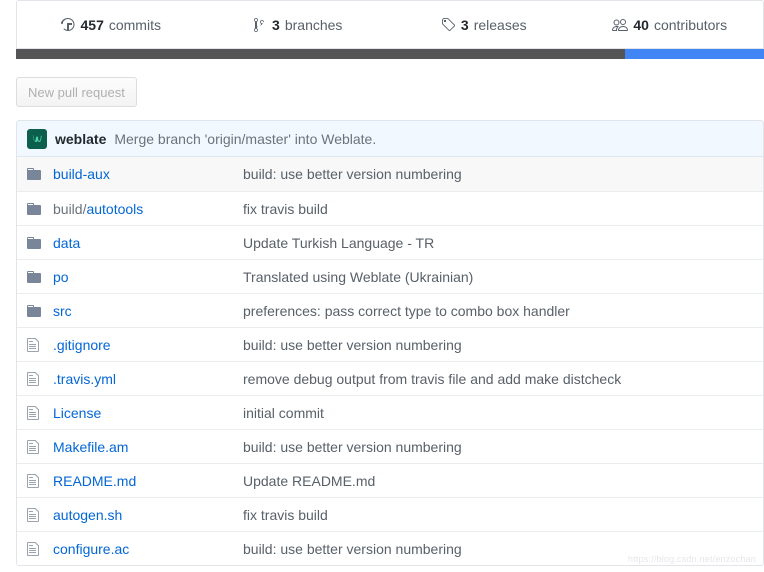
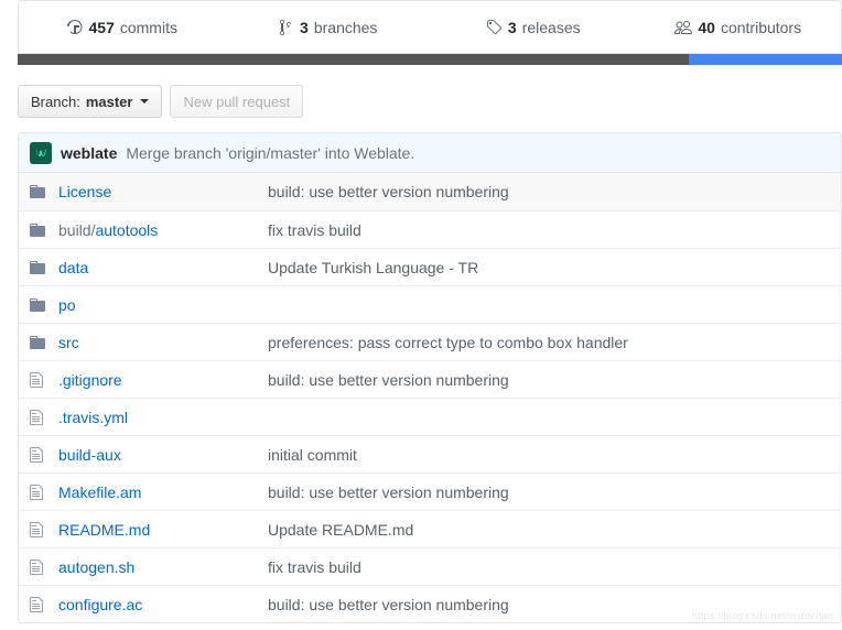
  457
  commits
  3
  branches
  3
  releases
  40
  contributors
+ Branch:
+ master
  New pull request
  weblate
  Merge branch 'origin/master' into Weblate.
- build-aux
+ License
  build: use better version numbering
  build/autotools
  fix travis build
  data
  Update Turkish Language - TR
  po
- Translated using Weblate (Ukrainian)
  src
  preferences: pass correct type to combo box handler
  .gitignore
  build: use better version numbering
  .travis.yml
- remove debug output from travis file and add make distcheck
- License
+ build-aux
  initial commit
  Makefile.am
  build: use better version numbering
  README.md
  Update README.md
  autogen.sh
  fix travis build
  configure.ac
  build: use better version numbering
